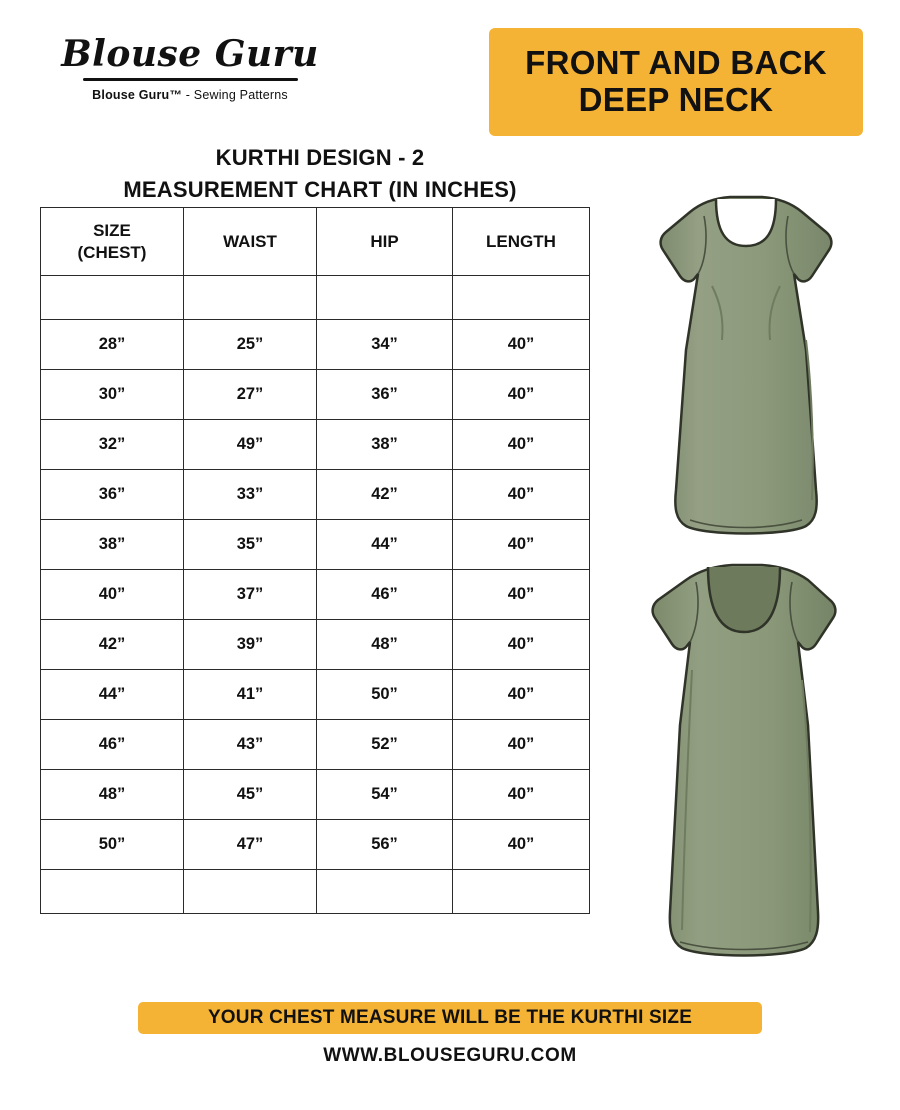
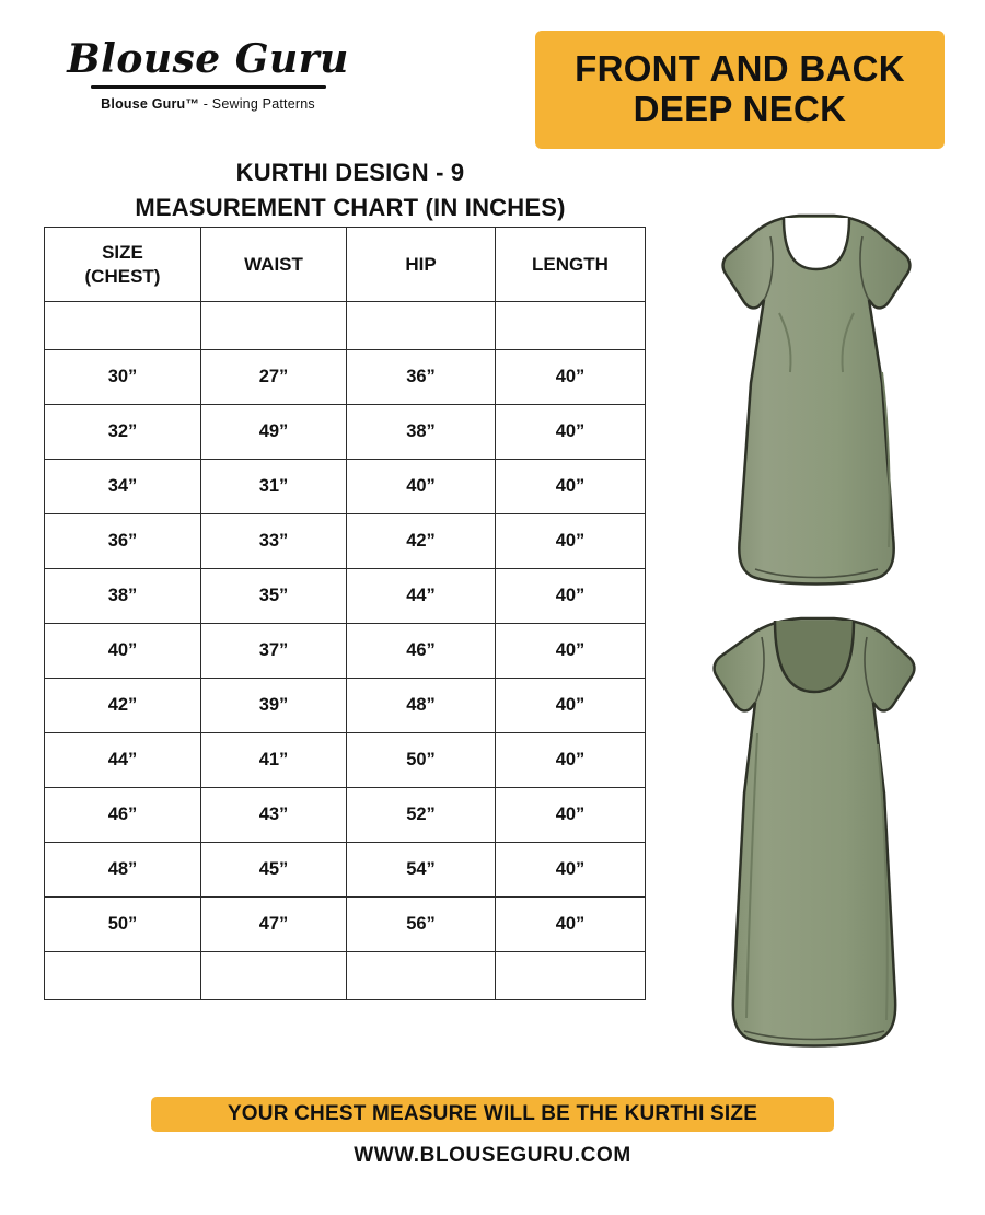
  Blouse Guru
  Blouse Guru™ - Sewing Patterns
  FRONT AND BACK
  DEEP NECK
- KURTHI DESIGN - 2
+ KURTHI DESIGN - 9
  MEASUREMENT CHART (IN INCHES)
  SIZE (CHEST)	WAIST	HIP	LENGTH
- 28”	25”	34”	40”
  30”	27”	36”	40”
  32”	49”	38”	40”
+ 34”	31”	40”	40”
  36”	33”	42”	40”
  38”	35”	44”	40”
  40”	37”	46”	40”
  42”	39”	48”	40”
  44”	41”	50”	40”
  46”	43”	52”	40”
  48”	45”	54”	40”
  50”	47”	56”	40”
  YOUR CHEST MEASURE WILL BE THE KURTHI SIZE
  WWW.BLOUSEGURU.COM
